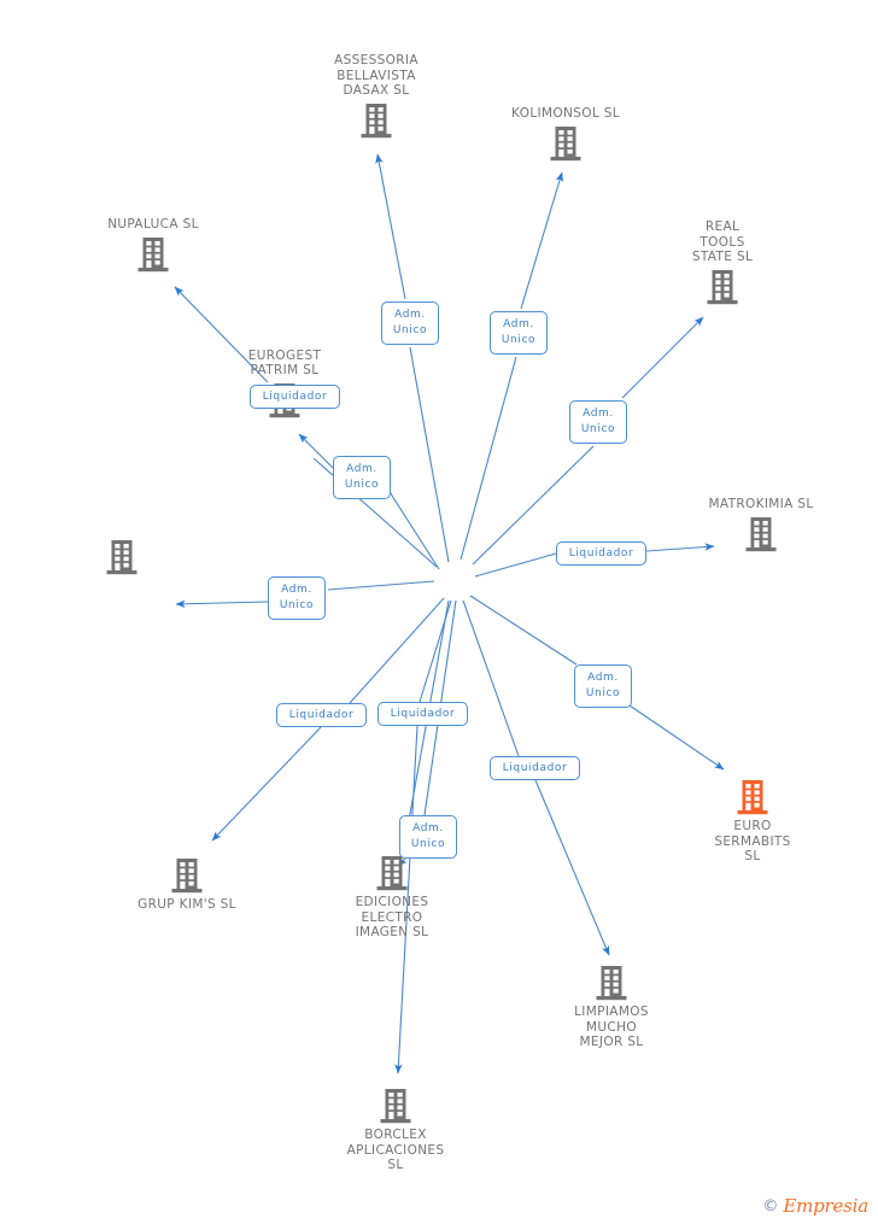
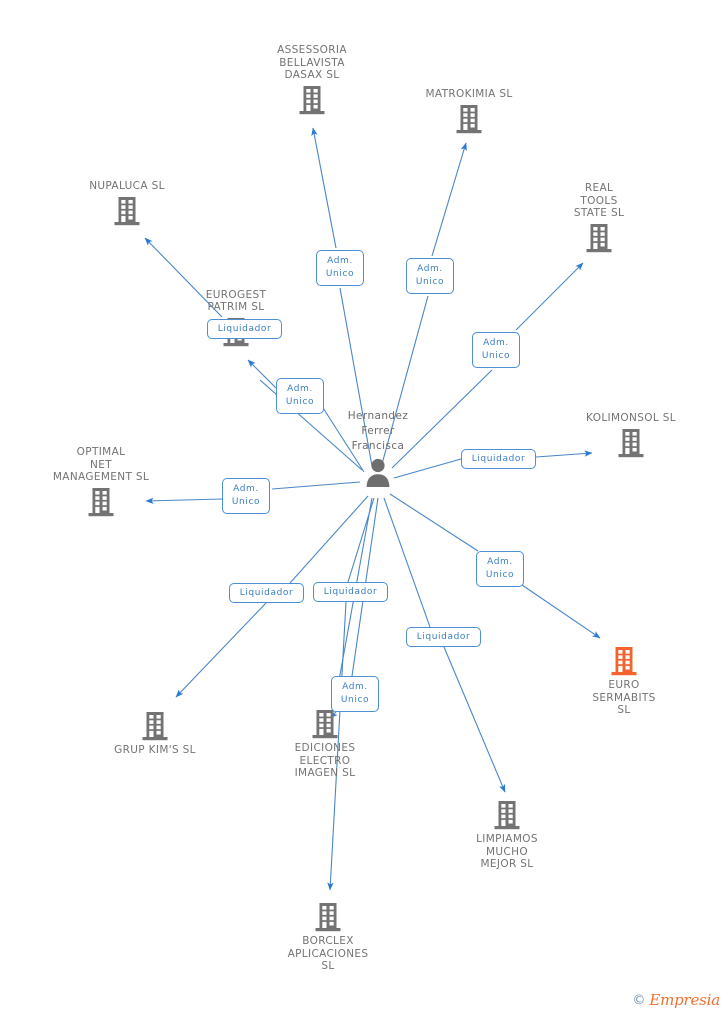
+ Hernandez
+ Ferrer
+ Francisca
  ASSESSORIA
  BELLAVISTA
  DASAX SL
- KOLIMONSOL SL
+ MATROKIMIA SL
  NUPALUCA SL
  REAL
  TOOLS
  STATE SL
  EUROGEST
  PATRIM SL
- MATROKIMIA SL
+ KOLIMONSOL SL
+ OPTIMAL
+ NET
+ MANAGEMENT SL
  EURO
  SERMABITS
  SL
  GRUP KIM'S SL
  EDICIONES
  ELECTRO
  IMAGEN SL
  LIMPIAMOS
  MUCHO
  MEJOR SL
  BORCLEX
  APLICACIONES
  SL
  Adm.
  Unico
  Adm.
  Unico
  Adm.
  Unico
  Liquidador
  Adm.
  Unico
  Liquidador
  Adm.
  Unico
  Adm.
  Unico
  Liquidador
  Liquidador
  Liquidador
  Adm.
  Unico
  ©
  Empresia
